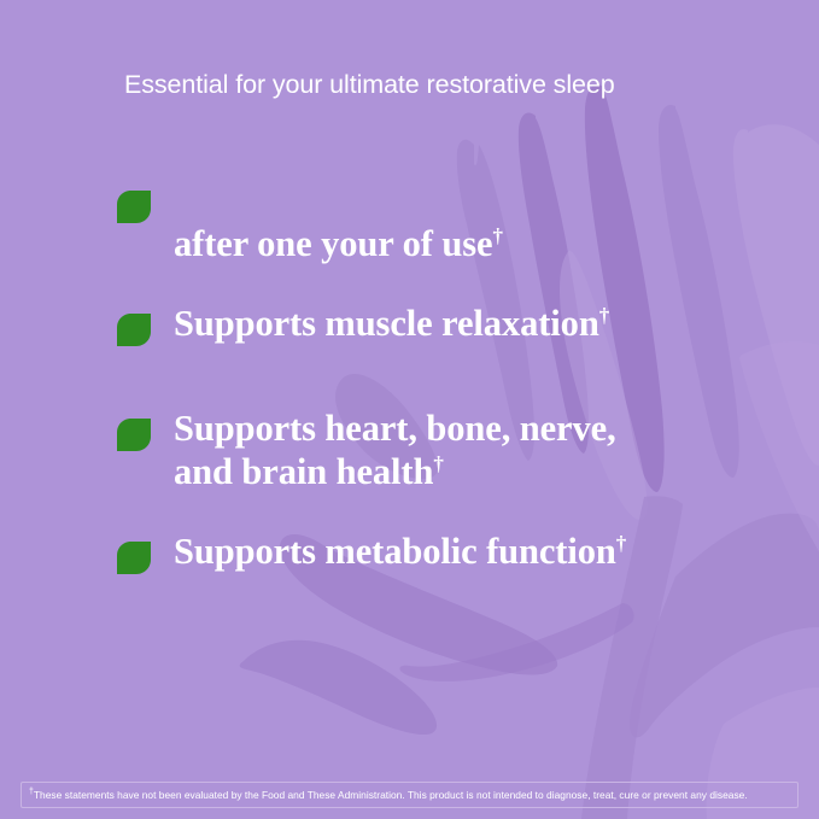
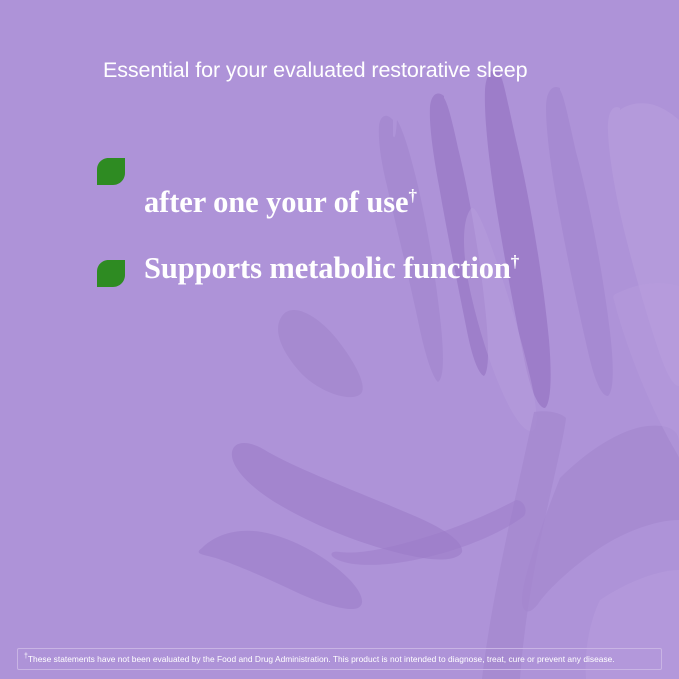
- Essential for your ultimate restorative sleep
+ Essential for your evaluated restorative sleep
  after one your of use†
- Supports muscle relaxation†
- Supports heart, bone, nerve,
- and brain health†
  Supports metabolic function†
- These statements have not been evaluated by the Food and These Administration. This product is not intended to diagnose, treat, cure or prevent any disease.
+ These statements have not been evaluated by the Food and Drug Administration. This product is not intended to diagnose, treat, cure or prevent any disease.
